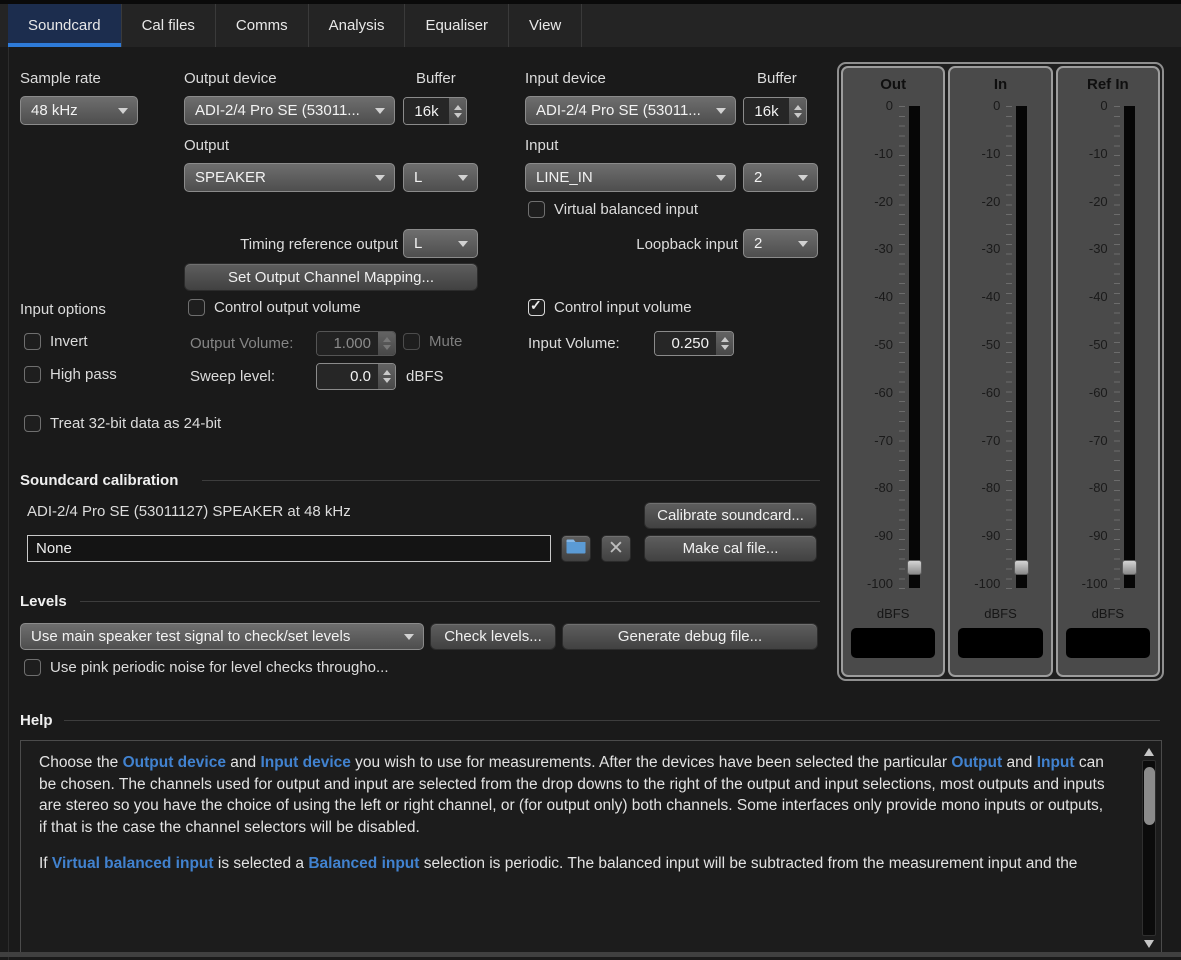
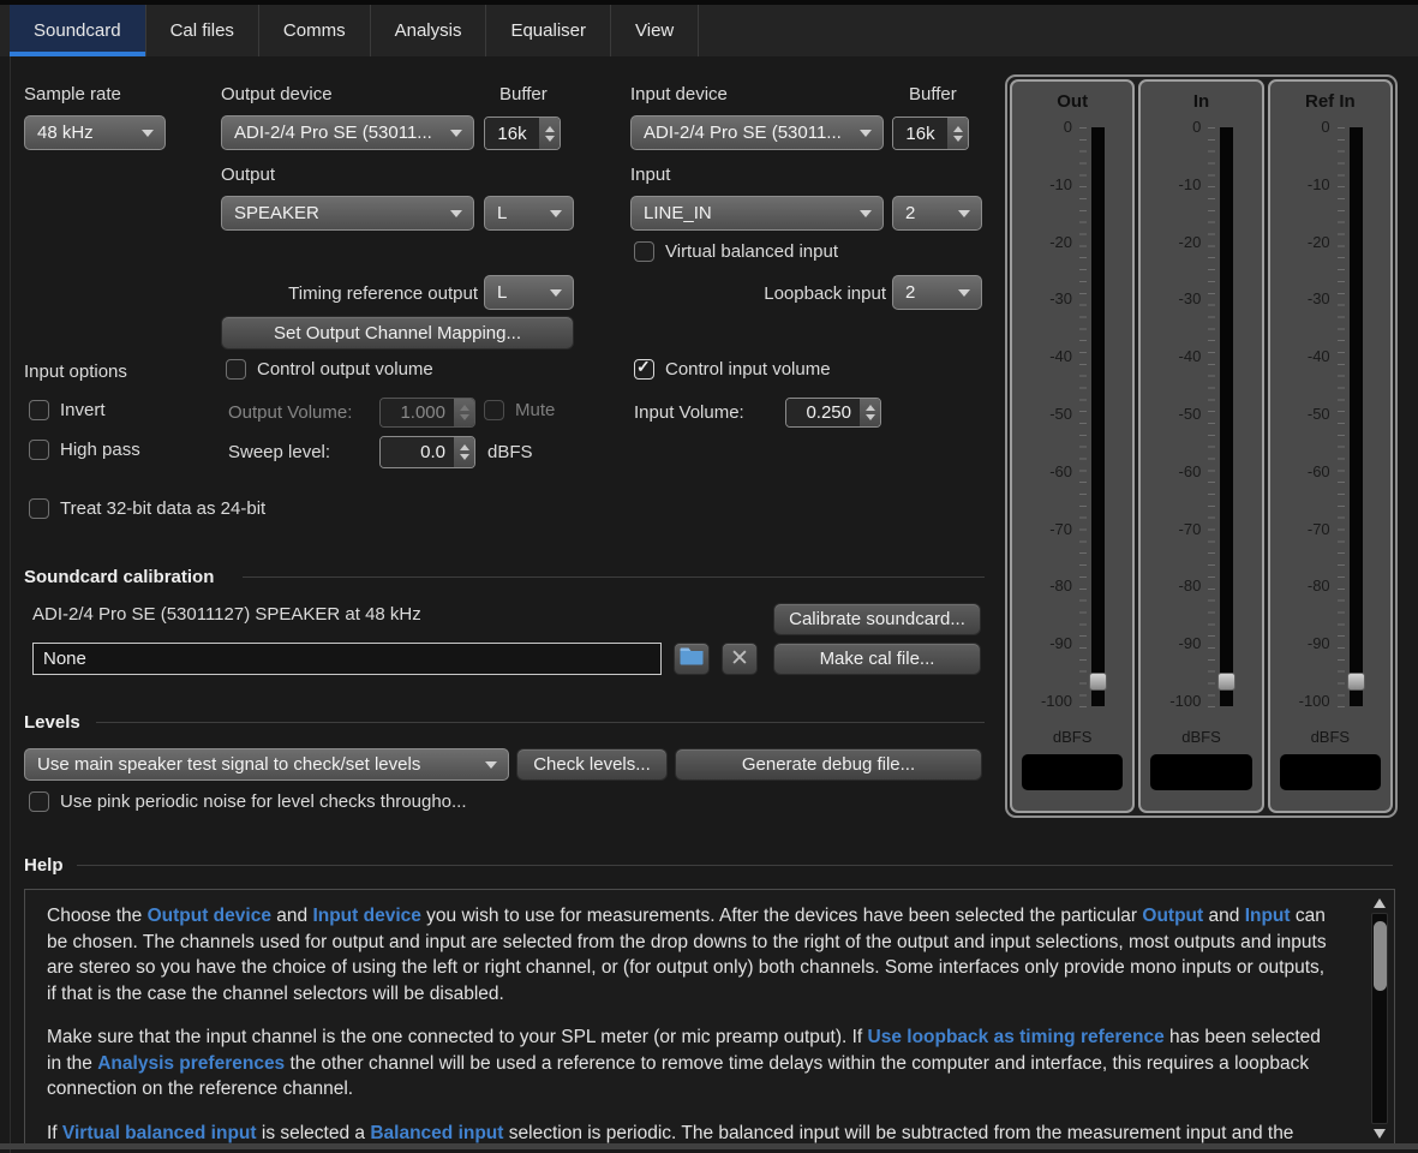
  Soundcard
  Cal files
  Comms
  Analysis
  Equaliser
  View
  Sample rate
  Output device
  Buffer
  Input device
  Buffer
  48 kHz
  ADI-2/4 Pro SE (53011...
  16k
  ADI-2/4 Pro SE (53011...
  16k
  Output
  Input
  SPEAKER
  L
  LINE_IN
  2
  Virtual balanced input
  Timing reference output
  L
  Loopback input
  2
  Set Output Channel Mapping...
  Input options
  Control output volume
  Control input volume
  Invert
  Output Volume:
  1.000
  Mute
  Input Volume:
  0.250
  High pass
  Sweep level:
  0.0
  dBFS
  Treat 32-bit data as 24-bit
  Soundcard calibration
  ADI-2/4 Pro SE (53011127) SPEAKER at 48 kHz
  Calibrate soundcard...
  None
  ✕
  Make cal file...
  Levels
  Use main speaker test signal to check/set levels
  Check levels...
  Generate debug file...
  Use pink periodic noise for level checks througho...
  Help
  Choose the Output device and Input device you wish to use for measurements. After the devices have been selected the particular Output and Input can be chosen. The channels used for output and input are selected from the drop downs to the right of the output and input selections, most outputs and inputs are stereo so you have the choice of using the left or right channel, or (for output only) both channels. Some interfaces only provide mono inputs or outputs, if that is the case the channel selectors will be disabled.
+ Make sure that the input channel is the one connected to your SPL meter (or mic preamp output). If Use loopback as timing reference has been selected in the Analysis preferences the other channel will be used a reference to remove time delays within the computer and interface, this requires a loopback connection on the reference channel.
  If Virtual balanced input is selected a Balanced input selection is periodic. The balanced input will be subtracted from the measurement input and the
  Out
  0
  -10
  -20
  -30
  -40
  -50
  -60
  -70
  -80
  -90
  -100
  dBFS
  In
  0
  -10
  -20
  -30
  -40
  -50
  -60
  -70
  -80
  -90
  -100
  dBFS
  Ref In
  0
  -10
  -20
  -30
  -40
  -50
  -60
  -70
  -80
  -90
  -100
  dBFS
